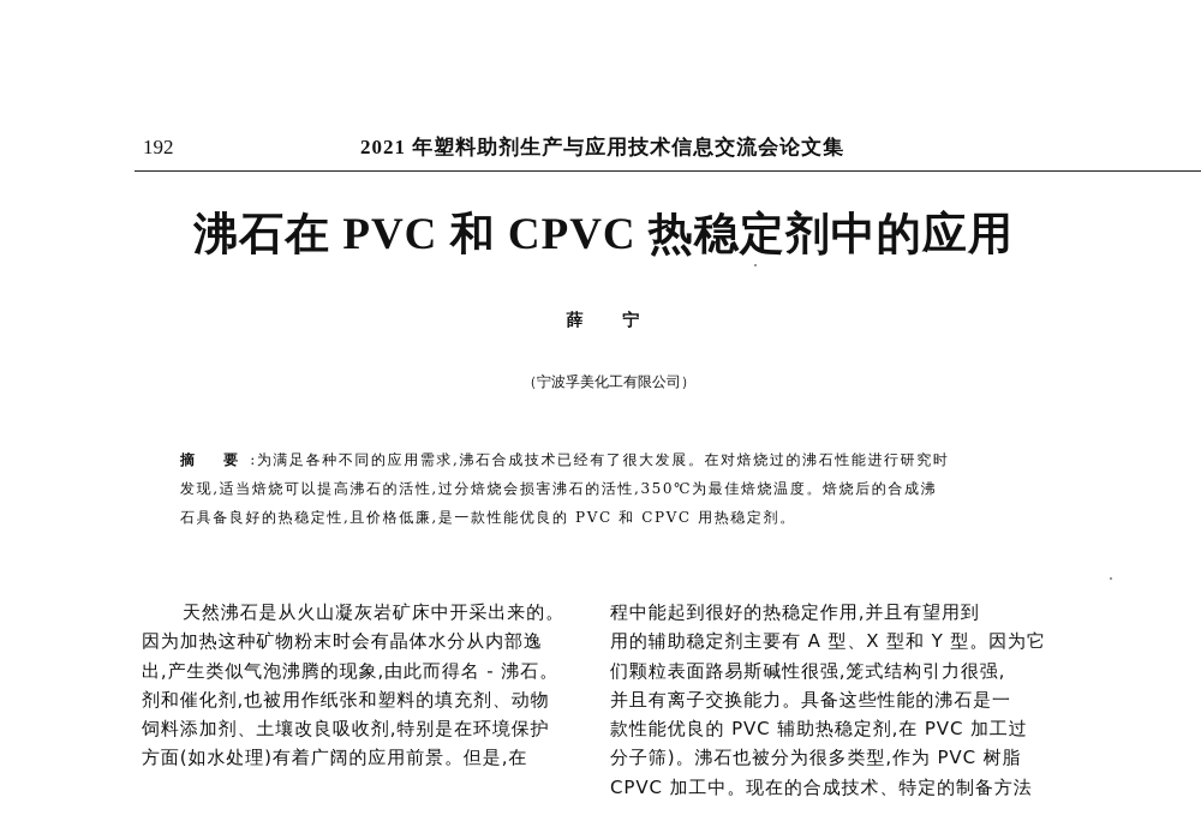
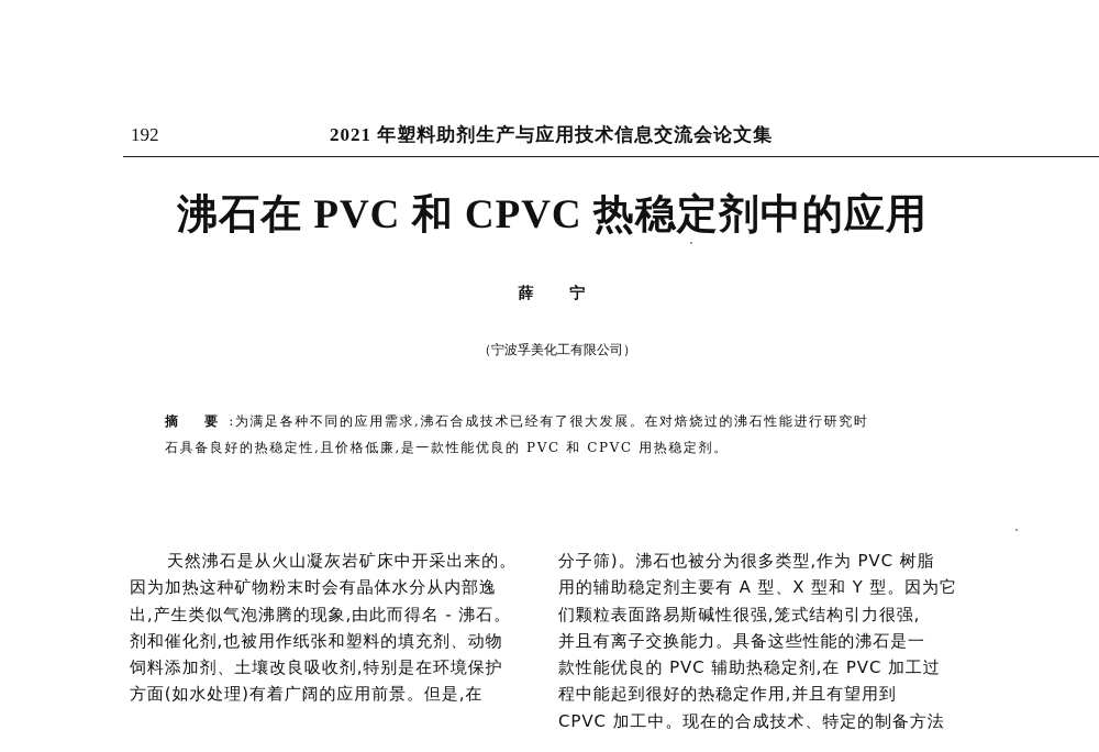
  192
  2021 年塑料助剂生产与应用技术信息交流会论文集
  沸石在 PVC 和 CPVC 热稳定剂中的应用
  薛 宁
  （宁波孚美化工有限公司）
  摘 要:为满足各种不同的应用需求,沸石合成技术已经有了很大发展。在对焙烧过的沸石性能进行研究时
- 发现,适当焙烧可以提高沸石的活性,过分焙烧会损害沸石的活性,350℃为最佳焙烧温度。焙烧后的合成沸
  石具备良好的热稳定性,且价格低廉,是一款性能优良的 PVC 和 CPVC 用热稳定剂。
  天然沸石是从火山凝灰岩矿床中开采出来的。
  因为加热这种矿物粉末时会有晶体水分从内部逸
  出,产生类似气泡沸腾的现象,由此而得名 - 沸石。
  剂和催化剂,也被用作纸张和塑料的填充剂、动物
  饲料添加剂、土壤改良吸收剂,特别是在环境保护
  方面(如水处理)有着广阔的应用前景。但是,在
- 程中能起到很好的热稳定作用,并且有望用到
+ 分子筛)。沸石也被分为很多类型,作为 PVC 树脂
  用的辅助稳定剂主要有 A 型、X 型和 Y 型。因为它
  们颗粒表面路易斯碱性很强,笼式结构引力很强,
  并且有离子交换能力。具备这些性能的沸石是一
  款性能优良的 PVC 辅助热稳定剂,在 PVC 加工过
- 分子筛)。沸石也被分为很多类型,作为 PVC 树脂
+ 程中能起到很好的热稳定作用,并且有望用到
  CPVC 加工中。现在的合成技术、特定的制备方法
